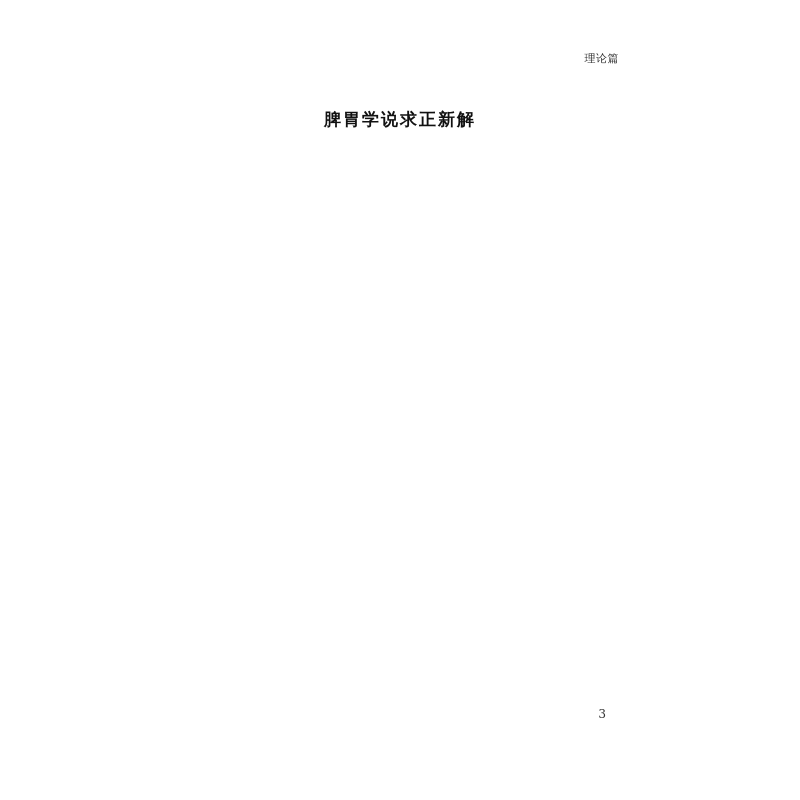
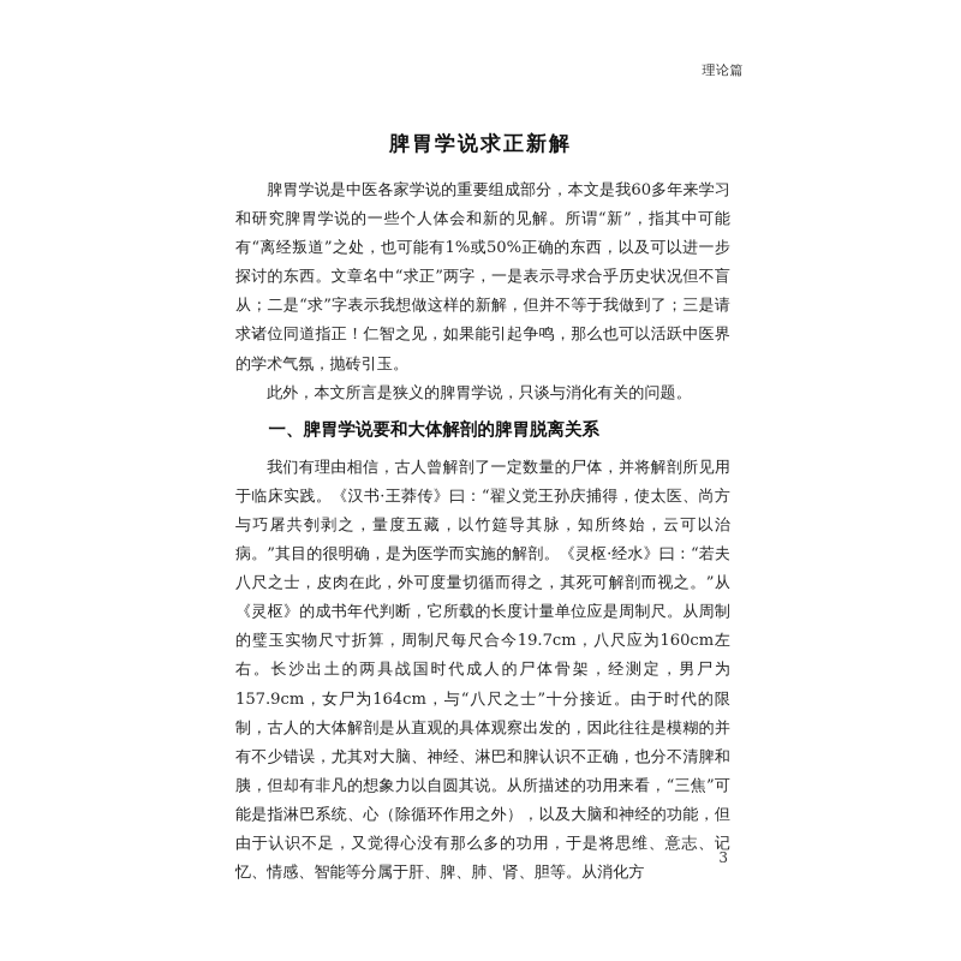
  理论篇
  脾胃学说求正新解
+ 脾胃学说是中医各家学说的重要组成部分，本文是我60多年来学习和研究脾胃学说的一些个人体会和新的见解。所谓“新”，指其中可能有“离经叛道”之处，也可能有1%或50%正确的东西，以及可以进一步探讨的东西。文章名中“求正”两字，一是表示寻求合乎历史状况但不盲从；二是“求”字表示我想做这样的新解，但并不等于我做到了；三是请求诸位同道指正！仁智之见，如果能引起争鸣，那么也可以活跃中医界的学术气氛，抛砖引玉。
+ 此外，本文所言是狭义的脾胃学说，只谈与消化有关的问题。
+ 一、脾胃学说要和大体解剖的脾胃脱离关系
+ 我们有理由相信，古人曾解剖了一定数量的尸体，并将解剖所见用于临床实践。《汉书·王莽传》曰：“翟义党王孙庆捕得，使太医、尚方与巧屠共刳剥之，量度五藏，以竹筵导其脉，知所终始，云可以治病。”其目的很明确，是为医学而实施的解剖。《灵枢·经水》曰：“若夫八尺之士，皮肉在此，外可度量切循而得之，其死可解剖而视之。”从《灵枢》的成书年代判断，它所载的长度计量单位应是周制尺。从周制的璧玉实物尺寸折算，周制尺每尺合今19.7cm，八尺应为160cm左右。长沙出土的两具战国时代成人的尸体骨架，经测定，男尸为157.9cm，女尸为164cm，与“八尺之士”十分接近。由于时代的限制，古人的大体解剖是从直观的具体观察出发的，因此往往是模糊的并有不少错误，尤其对大脑、神经、淋巴和脾认识不正确，也分不清脾和胰，但却有非凡的想象力以自圆其说。从所描述的功用来看，“三焦”可能是指淋巴系统、心（除循环作用之外），以及大脑和神经的功能，但由于认识不足，又觉得心没有那么多的功用，于是将思维、意志、记忆、情感、智能等分属于肝、脾、肺、肾、胆等。从消化方
  3
